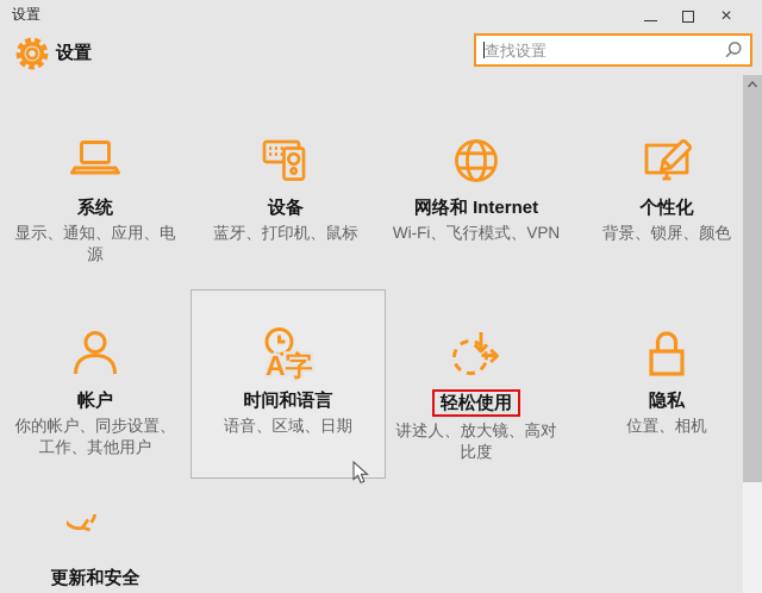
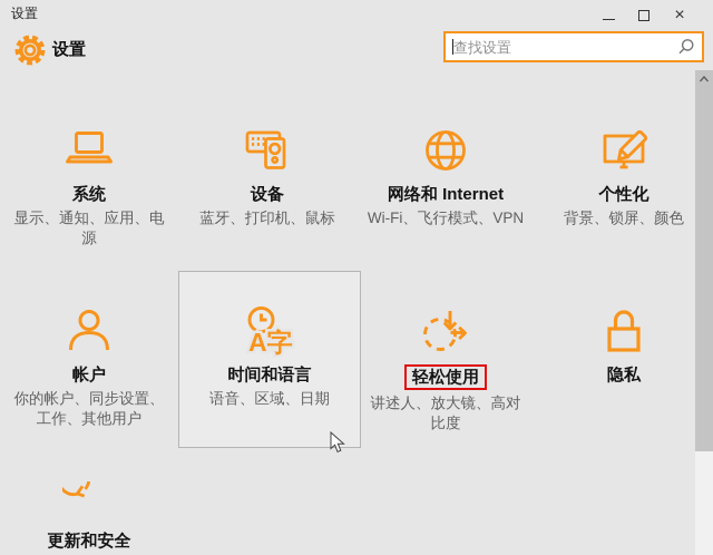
  设置
  ×
  设置
  查找设置
  系统
  显示、通知、应用、电源
  设备
  蓝牙、打印机、鼠标
  网络和 Internet
  Wi-Fi、飞行模式、VPN
  个性化
  背景、锁屏、颜色
  帐户
  你的帐户、同步设置、工作、其他用户
  A字
  时间和语言
  语音、区域、日期
  轻松使用
  讲述人、放大镜、高对比度
  隐私
- 位置、相机
  更新和安全
